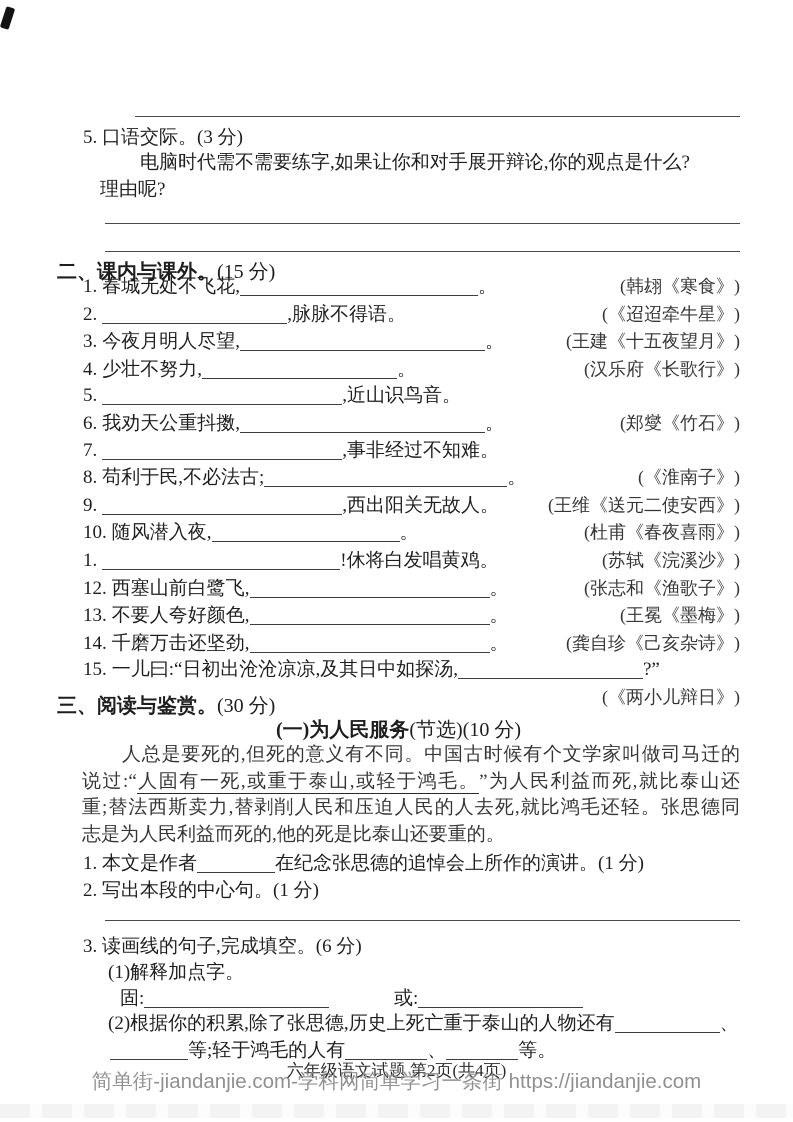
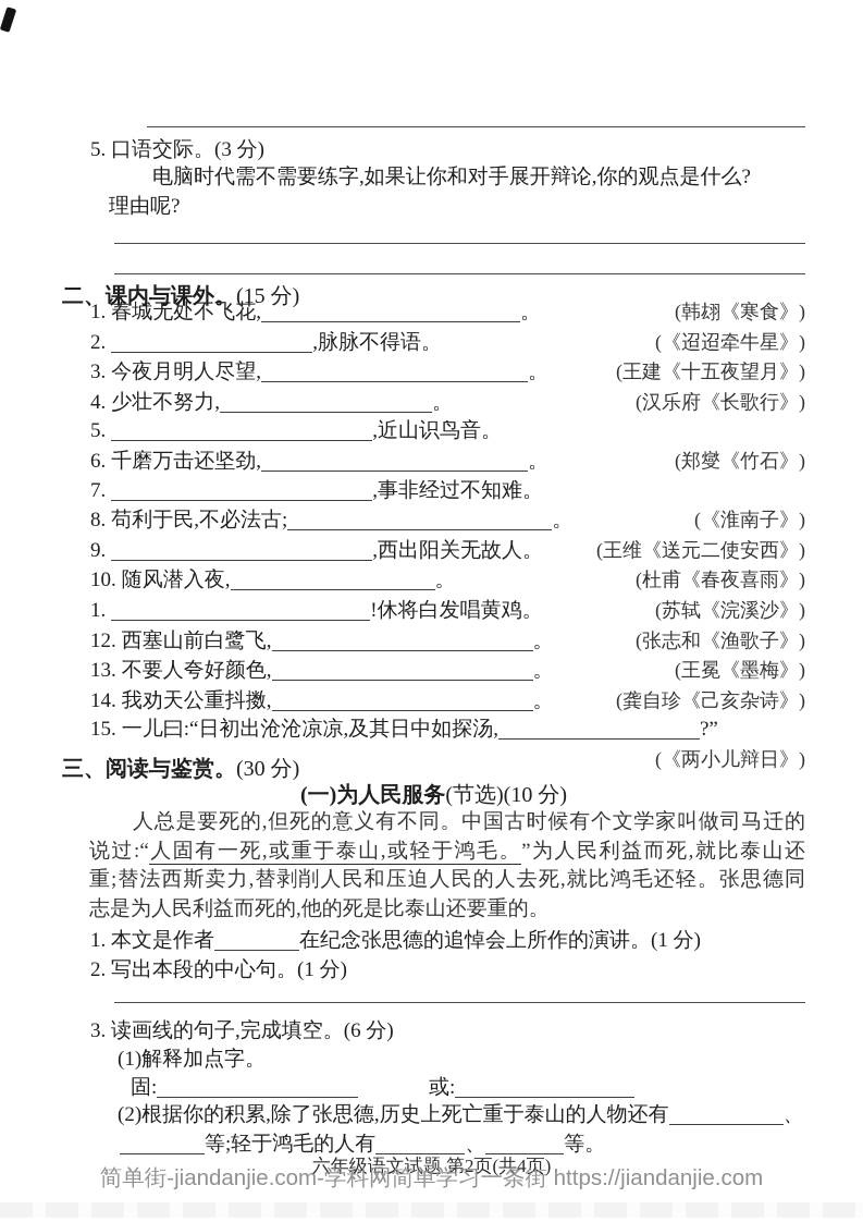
  5. 口语交际。(3 分)
  电脑时代需不需要练字,如果让你和对手展开辩论,你的观点是什么?
  理由呢?
  二、课内与课外。(15 分)
  1. 春城无处不飞花, 。
  (韩翃《寒食》)
  2. ,脉脉不得语。
  (《迢迢牵牛星》)
  3. 今夜月明人尽望, 。
  (王建《十五夜望月》)
  4. 少壮不努力, 。
  (汉乐府《长歌行》)
  5. ,近山识鸟音。
- 6. 我劝天公重抖擞, 。
+ 6. 千磨万击还坚劲, 。
  (郑燮《竹石》)
  7. ,事非经过不知难。
  8. 苟利于民,不必法古; 。
  (《淮南子》)
  9. ,西出阳关无故人。
  (王维《送元二使安西》)
  10. 随风潜入夜, 。
  (杜甫《春夜喜雨》)
  1. !休将白发唱黄鸡。
  (苏轼《浣溪沙》)
  12. 西塞山前白鹭飞, 。
  (张志和《渔歌子》)
  13. 不要人夸好颜色, 。
  (王冕《墨梅》)
- 14. 千磨万击还坚劲, 。
+ 14. 我劝天公重抖擞, 。
  (龚自珍《己亥杂诗》)
  15. 一儿曰:“日初出沧沧凉凉,及其日中如探汤, ?”
  (《两小儿辩日》)
  三、阅读与鉴赏。(30 分)
  (一)为人民服务(节选)(10 分)
  人总是要死的,但死的意义有不同。中国古时候有个文学家叫做司马迁的
  说过:“人固有一死,或重于泰山,或轻于鸿毛。”为人民利益而死,就比泰山还
  重;替法西斯卖力,替剥削人民和压迫人民的人去死,就比鸿毛还轻。张思德同
  志是为人民利益而死的,他的死是比泰山还要重的。
  1. 本文是作者 在纪念张思德的追悼会上所作的演讲。(1 分)
  2. 写出本段的中心句。(1 分)
  3. 读画线的句子,完成填空。(6 分)
  (1)解释加点字。
  固: 或:
  (2)根据你的积累,除了张思德,历史上死亡重于泰山的人物还有 、
  等;轻于鸿毛的人有 、 等。
  六年级语文试题 第2页(共4页)
  简单街-jiandanjie.com-学科网简单学习一条街 https://jiandanjie.com
